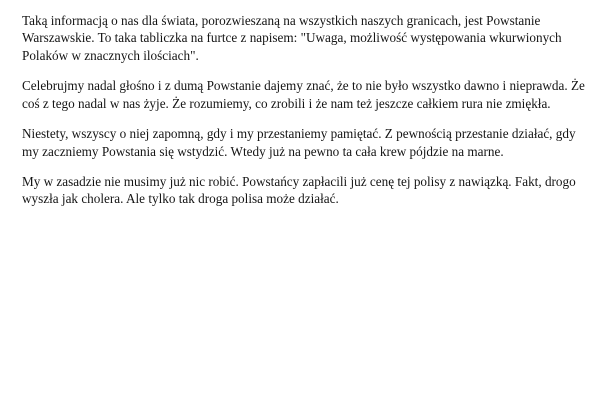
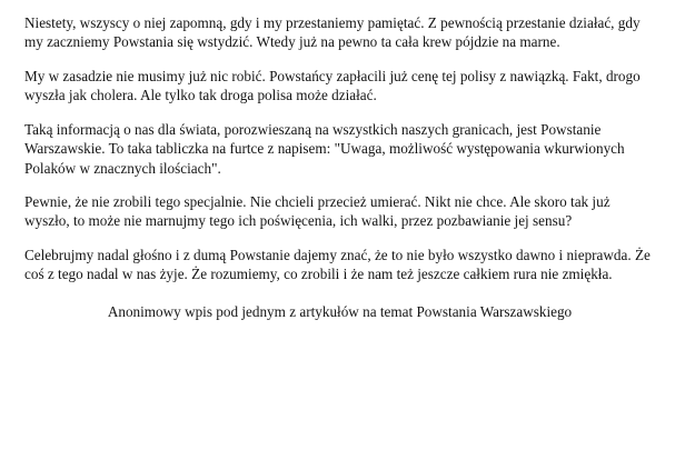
- Taką informacją o nas dla świata, porozwieszaną na wszystkich naszych granicach, jest Powstanie Warszawskie. To taka tabliczka na furtce z napisem: "Uwaga, możliwość występowania wkurwionych Polaków w znacznych ilościach".
+ Niestety, wszyscy o niej zapomną, gdy i my przestaniemy pamiętać. Z pewnością przestanie działać, gdy my zaczniemy Powstania się wstydzić. Wtedy już na pewno ta cała krew pójdzie na marne.
- Celebrujmy nadal głośno i z dumą Powstanie dajemy znać, że to nie było wszystko dawno i nieprawda. Że coś z tego nadal w nas żyje. Że rozumiemy, co zrobili i że nam też jeszcze całkiem rura nie zmiękła.
+ My w zasadzie nie musimy już nic robić. Powstańcy zapłacili już cenę tej polisy z nawiązką. Fakt, drogo wyszła jak cholera. Ale tylko tak droga polisa może działać.
- Niestety, wszyscy o niej zapomną, gdy i my przestaniemy pamiętać. Z pewnością przestanie działać, gdy my zaczniemy Powstania się wstydzić. Wtedy już na pewno ta cała krew pójdzie na marne.
+ Taką informacją o nas dla świata, porozwieszaną na wszystkich naszych granicach, jest Powstanie Warszawskie. To taka tabliczka na furtce z napisem: "Uwaga, możliwość występowania wkurwionych Polaków w znacznych ilościach".
+ Pewnie, że nie zrobili tego specjalnie. Nie chcieli przecież umierać. Nikt nie chce. Ale skoro tak już wyszło, to może nie marnujmy tego ich poświęcenia, ich walki, przez pozbawianie jej sensu?
- My w zasadzie nie musimy już nic robić. Powstańcy zapłacili już cenę tej polisy z nawiązką. Fakt, drogo wyszła jak cholera. Ale tylko tak droga polisa może działać.
+ Celebrujmy nadal głośno i z dumą Powstanie dajemy znać, że to nie było wszystko dawno i nieprawda. Że coś z tego nadal w nas żyje. Że rozumiemy, co zrobili i że nam też jeszcze całkiem rura nie zmiękła.
+ Anonimowy wpis pod jednym z artykułów na temat Powstania Warszawskiego
